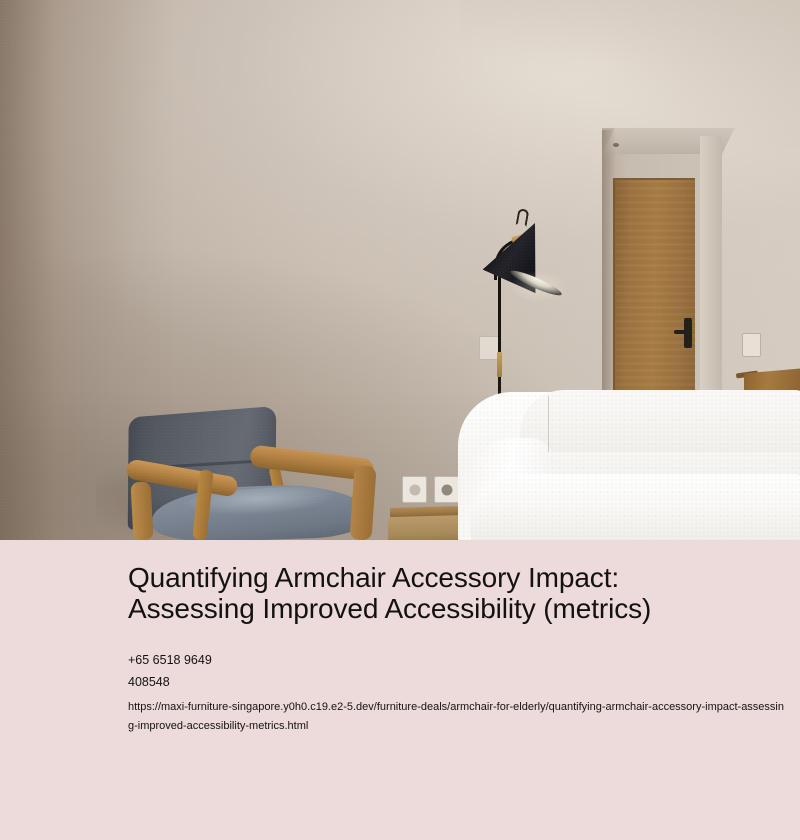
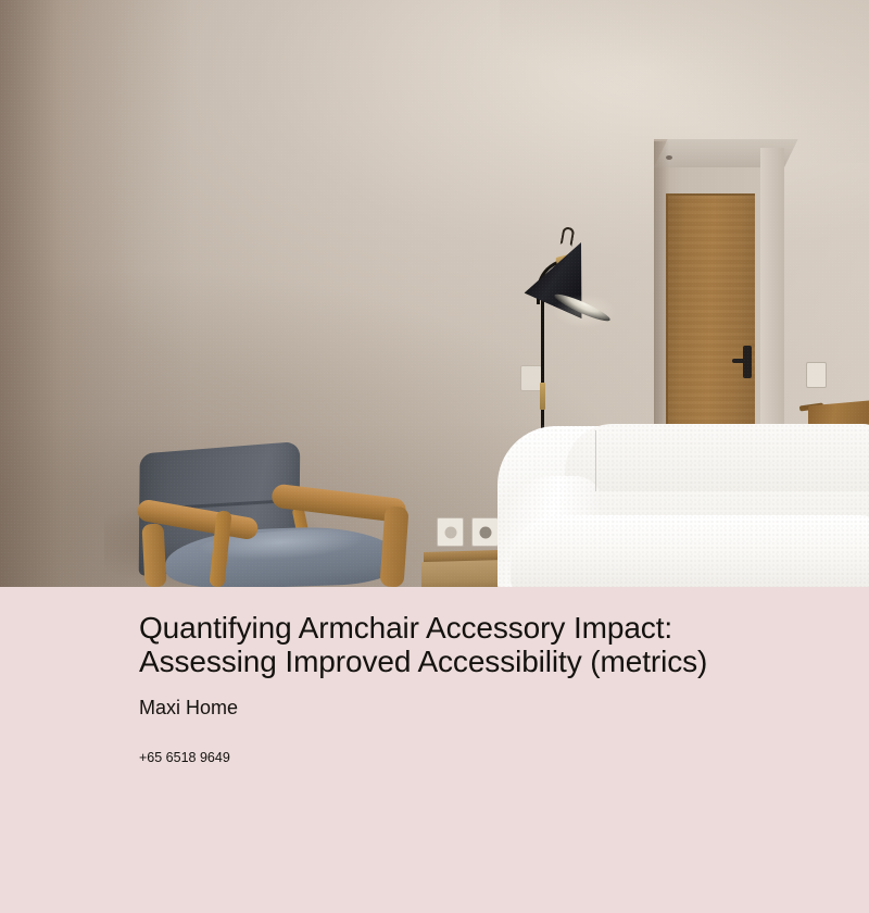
  Quantifying Armchair Accessory Impact: Assessing Improved Accessibility (metrics)
+ Maxi Home
  +65 6518 9649
- 408548
- https://maxi-furniture-singapore.y0h0.c19.e2-5.dev/furniture-deals/armchair-for-elderly/quantifying-armchair-accessory-impact-assessing-improved-accessibility-metrics.html
